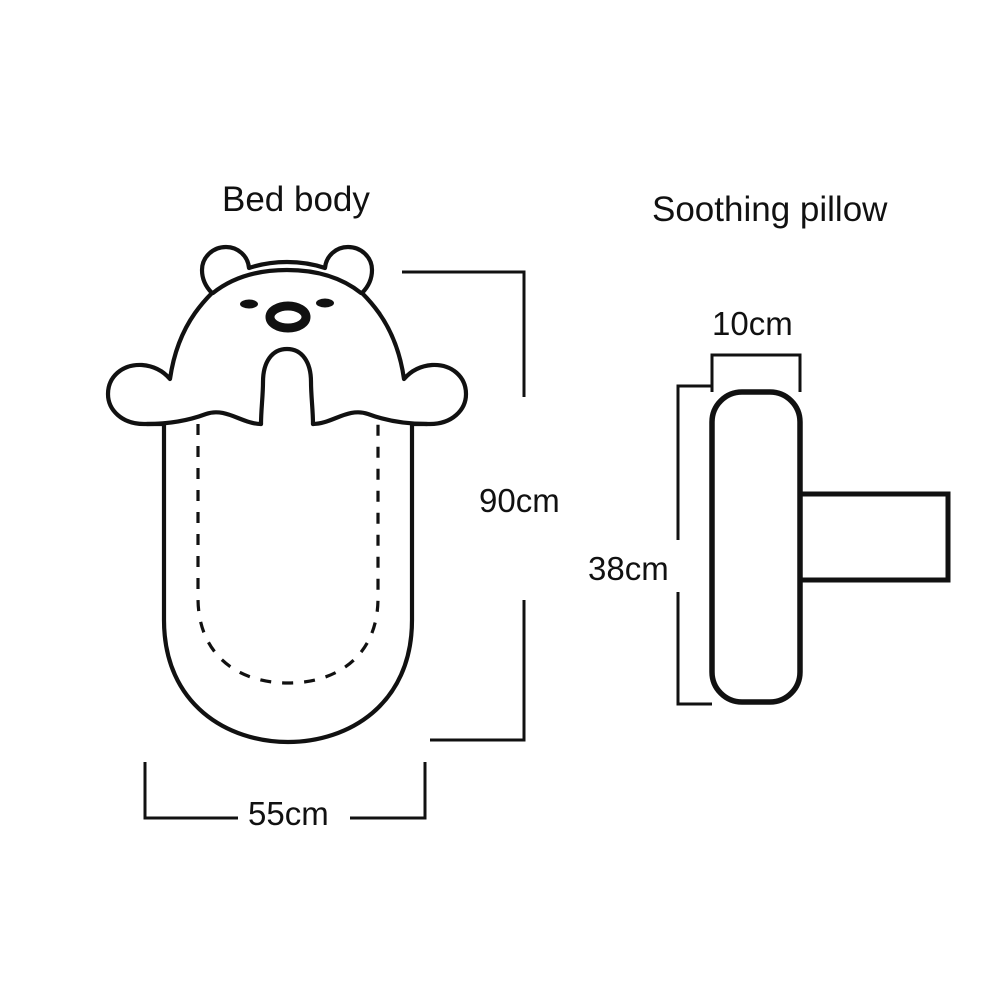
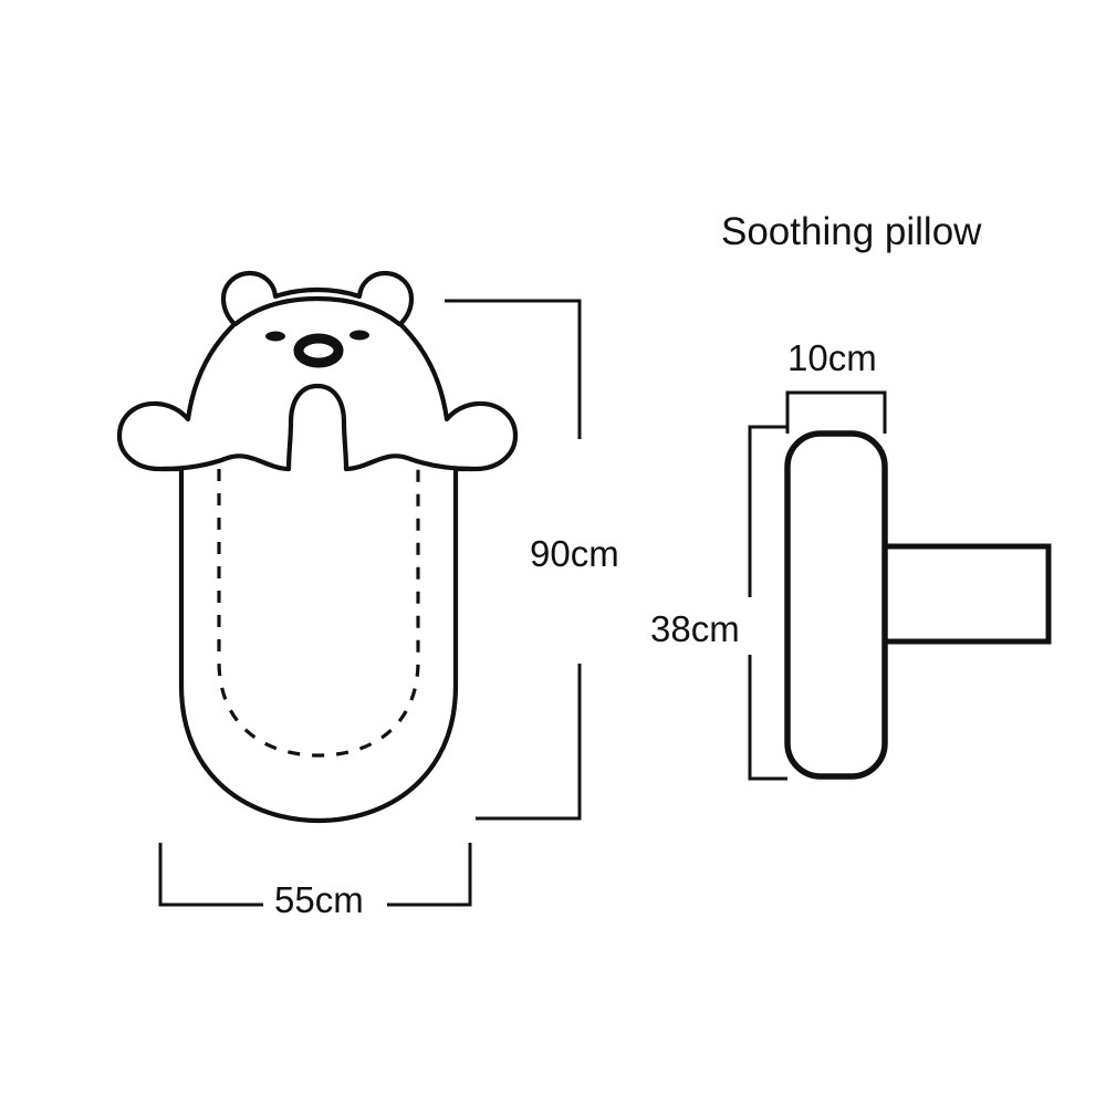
- Bed body
  Soothing pillow
  90cm
  55cm
  10cm
  38cm
